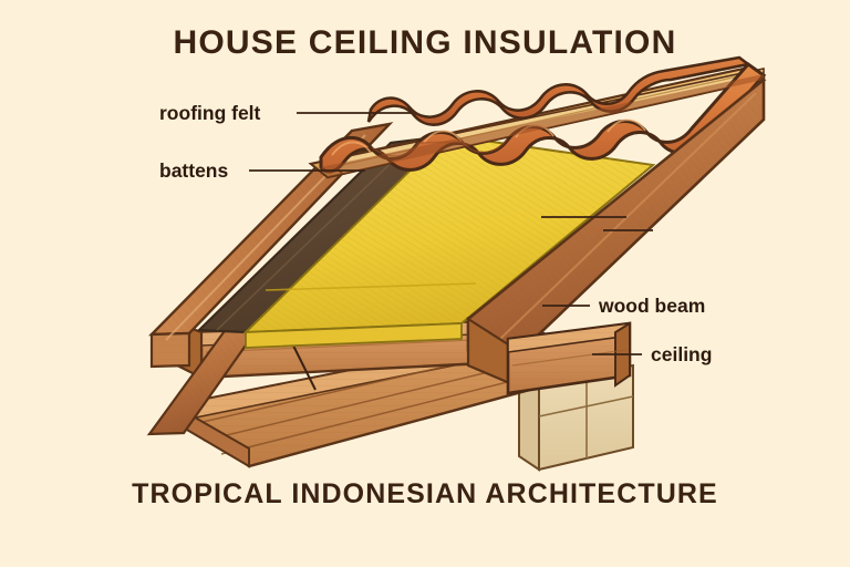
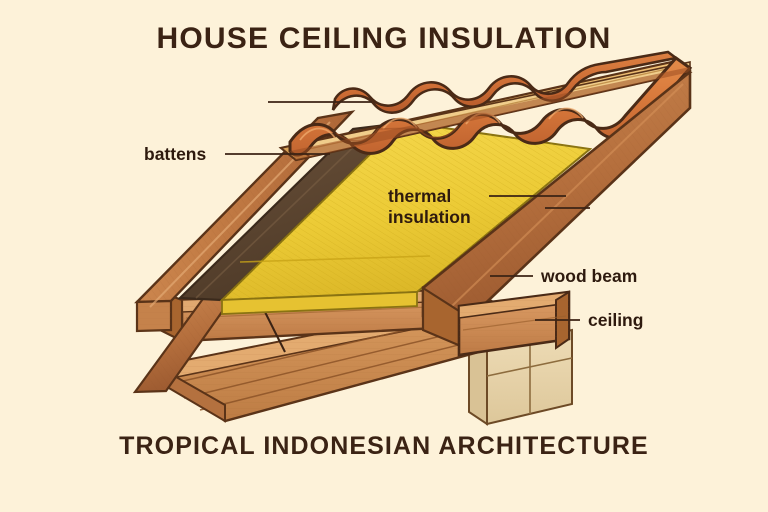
  HOUSE CEILING INSULATION
  TROPICAL INDONESIAN ARCHITECTURE
- roofing felt
  battens
+ thermal
+ insulation
  wood beam
  ceiling
